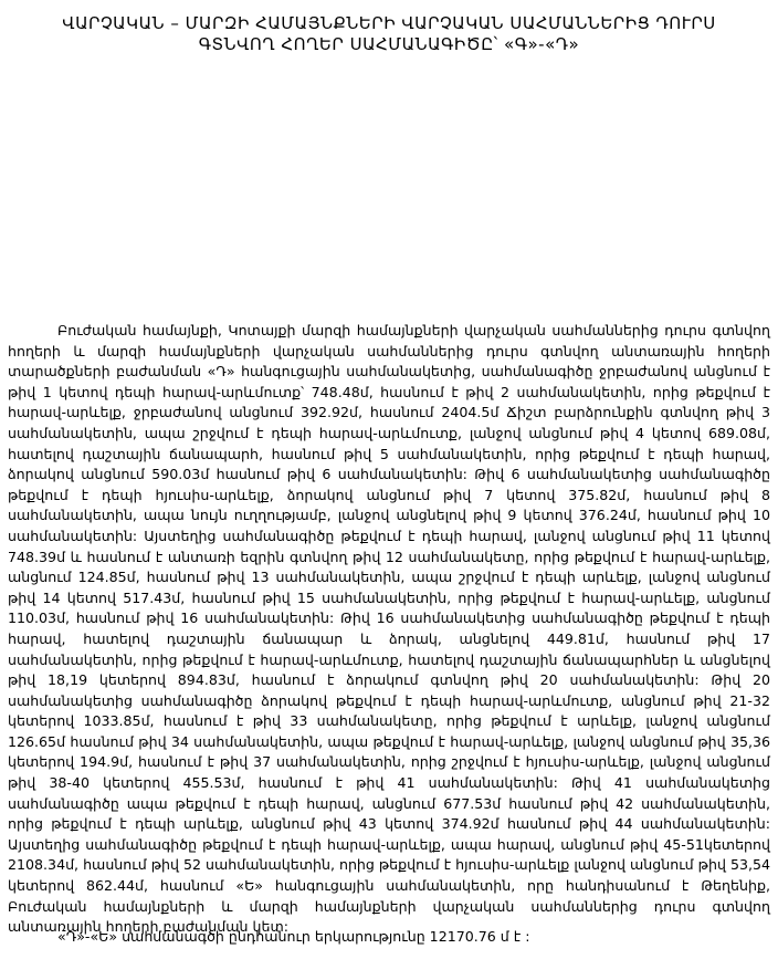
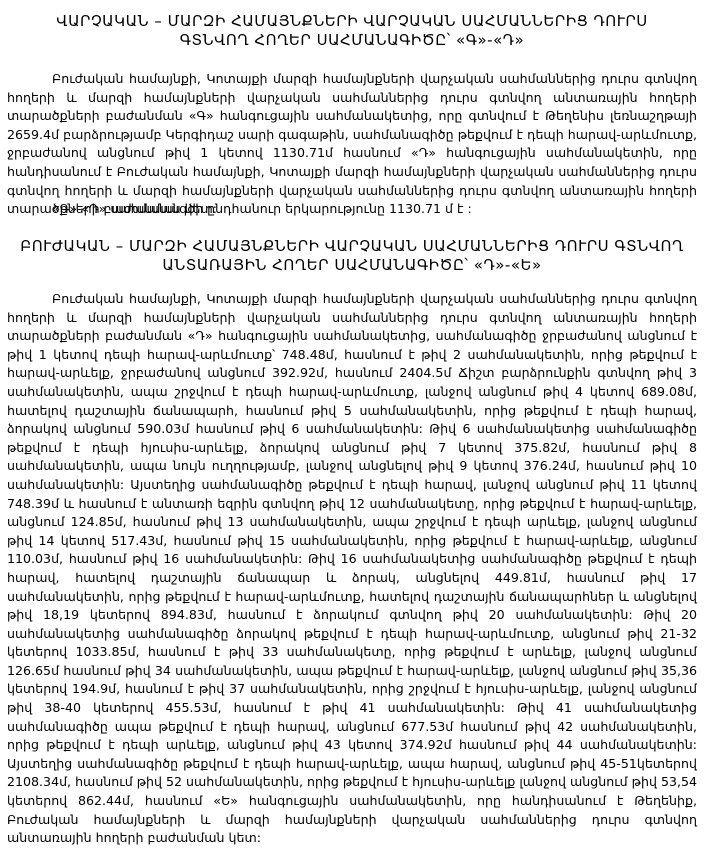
  ՎԱՐՉԱԿԱՆ – ՄԱՐԶԻ ՀԱՄԱՅՆՔՆԵՐԻ ՎԱՐՉԱԿԱՆ ՍԱՀՄԱՆՆԵՐԻՑ ԴՈՒՐՍ ԳՏՆՎՈՂ ՀՈՂԵՐ ՍԱՀՄԱՆԱԳԻԾԸ՝ «Գ»-«Դ»
+ Բուժական համայնքի, Կոտայքի մարզի համայնքների վարչական սահմաններից դուրս գտնվող հողերի և մարզի համայնքների վարչական սահմաններից դուրս գտնվող անտառային հողերի տարածքների բաժանման «Գ» հանգուցային սահմանակետից, որը գտնվում է Թեղենիս լեռնաշղթայի 2659.4մ բարձրությամբ Կերգիդաշ սարի գագաթին, սահմանագիծը թեքվում է դեպի հարավ-արևմուտք, ջրբաժանով անցնում թիվ 1 կետով 1130.71մ հասնում «Դ» հանգուցային սահմանակետին, որը հանդիսանում է Բուժական համայնքի, Կոտայքի մարզի համայնքների վարչական սահմաններից դուրս գտնվող հողերի և մարզի համայնքների վարչական սահմաններից դուրս գտնվող անտառային հողերի տարածքների բաժանման կետ:
+ «Գ»-«Դ» սահմանագծի ընդհանուր երկարությունը 1130.71 մ է :
+ ԲՈՒԺԱԿԱՆ – ՄԱՐԶԻ ՀԱՄԱՅՆՔՆԵՐԻ ՎԱՐՉԱԿԱՆ ՍԱՀՄԱՆՆԵՐԻՑ ԴՈՒՐՍ ԳՏՆՎՈՂ ԱՆՏԱՌԱՅԻՆ ՀՈՂԵՐ ՍԱՀՄԱՆԱԳԻԾԸ՝ «Դ»-«Ե»
  Բուժական համայնքի, Կոտայքի մարզի համայնքների վարչական սահմաններից դուրս գտնվող հողերի և մարզի համայնքների վարչական սահմաններից դուրս գտնվող անտառային հողերի տարածքների բաժանման «Դ» հանգուցային սահմանակետից, սահմանագիծը ջրբաժանով անցնում է թիվ 1 կետով դեպի հարավ-արևմուտք՝ 748.48մ, հասնում է թիվ 2 սահմանակետին, որից թեքվում է հարավ-արևելք, ջրբաժանով անցնում 392.92մ, հասնում 2404.5մ Ճիշտ բարձրունքին գտնվող թիվ 3 սահմանակետին, ապա շրջվում է դեպի հարավ-արևմուտք, լանջով անցնում թիվ 4 կետով 689.08մ, հատելով դաշտային ճանապարհ, հասնում թիվ 5 սահմանակետին, որից թեքվում է դեպի հարավ, ձորակով անցնում 590.03մ հասնում թիվ 6 սահմանակետին: Թիվ 6 սահմանակետից սահմանագիծը թեքվում է դեպի հյուսիս-արևելք, ձորակով անցնում թիվ 7 կետով 375.82մ, հասնում թիվ 8 սահմանակետին, ապա նույն ուղղությամբ, լանջով անցնելով թիվ 9 կետով 376.24մ, հասնում թիվ 10 սահմանակետին: Այստեղից սահմանագիծը թեքվում է դեպի հարավ, լանջով անցնում թիվ 11 կետով 748.39մ և հասնում է անտառի եզրին գտնվող թիվ 12 սահմանակետը, որից թեքվում է հարավ-արևելք, անցնում 124.85մ, հասնում թիվ 13 սահմանակետին, ապա շրջվում է դեպի արևելք, լանջով անցնում թիվ 14 կետով 517.43մ, հասնում թիվ 15 սահմանակետին, որից թեքվում է հարավ-արևելք, անցնում 110.03մ, հասնում թիվ 16 սահմանակետին: Թիվ 16 սահմանակետից սահմանագիծը թեքվում է դեպի հարավ, հատելով դաշտային ճանապար և ձորակ, անցնելով 449.81մ, հասնում թիվ 17 սահմանակետին, որից թեքվում է հարավ-արևմուտք, հատելով դաշտային ճանապարհներ և անցնելով թիվ 18,19 կետերով 894.83մ, հասնում է ձորակում գտնվող թիվ 20 սահմանակետին: Թիվ 20 սահմանակետից սահմանագիծը ձորակով թեքվում է դեպի հարավ-արևմուտք, անցնում թիվ 21-32 կետերով 1033.85մ, հասնում է թիվ 33 սահմանակետը, որից թեքվում է արևելք, լանջով անցնում 126.65մ հասնում թիվ 34 սահմանակետին, ապա թեքվում է հարավ-արևելք, լանջով անցնում թիվ 35,36 կետերով 194.9մ, հասնում է թիվ 37 սահմանակետին, որից շրջվում է հյուսիս-արևելք, լանջով անցնում թիվ 38-40 կետերով 455.53մ, հասնում է թիվ 41 սահմանակետին: Թիվ 41 սահմանակետից սահմանագիծը ապա թեքվում է դեպի հարավ, անցնում 677.53մ հասնում թիվ 42 սահմանակետին, որից թեքվում է դեպի արևելք, անցնում թիվ 43 կետով 374.92մ հասնում թիվ 44 սահմանակետին: Այստեղից սահմանագիծը թեքվում է դեպի հարավ-արևելք, ապա հարավ, անցնում թիվ 45-51կետերով 2108.34մ, հասնում թիվ 52 սահմանակետին, որից թեքվում է հյուսիս-արևելք լանջով անցնում թիվ 53,54 կետերով 862.44մ, հասնում «Ե» հանգուցային սահմանակետին, որը հանդիսանում է Թեղենիք, Բուժական համայնքների և մարզի համայնքների վարչական սահմաններից դուրս գտնվող անտառային հողերի բաժանման կետ:
- «Դ»-«Ե» սահմանագծի ընդհանուր երկարությունը 12170.76 մ է :
